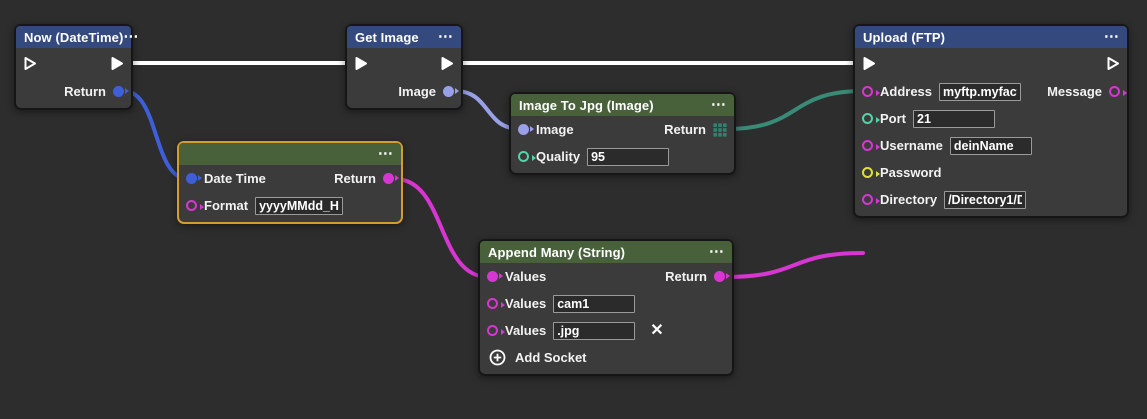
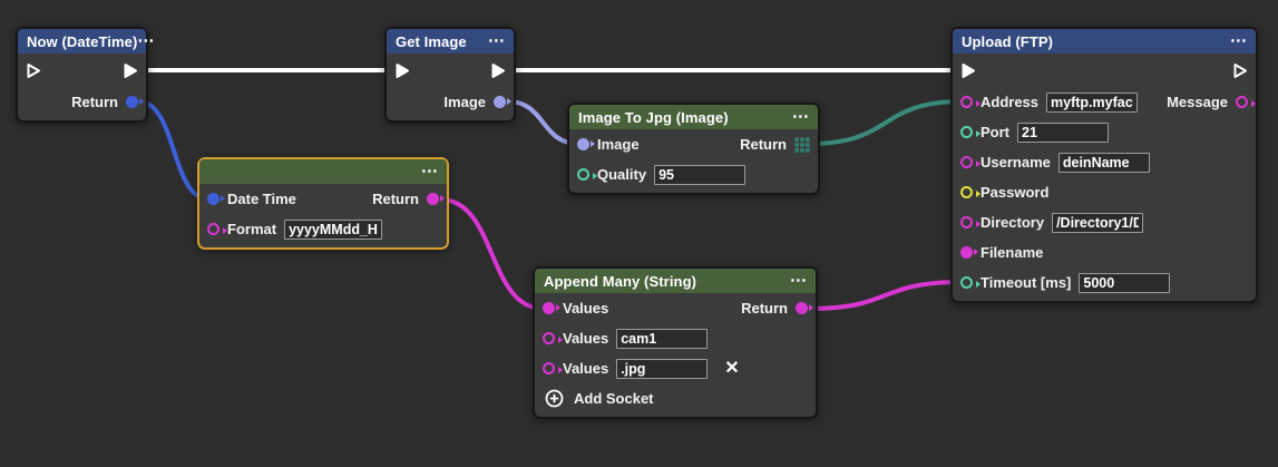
  Now (DateTime)
  ⋯
  Return
  Get Image
  ⋯
  Image
  Image To Jpg (Image)
  ⋯
  Image
  Return
  Quality
  95
  ⋯
  Date Time
  Return
  Format
  yyyyMMdd_H
  Append Many (String)
  ⋯
  Values
  Return
  Values
  cam1
  Values
  .jpg
  ✕
  Add Socket
  Upload (FTP)
  ⋯
  Address
  myftp.myfac
  Message
  Port
  21
  Username
  deinName
  Password
  Directory
  /Directory1/D
+ Filename
+ Timeout [ms]
+ 5000
